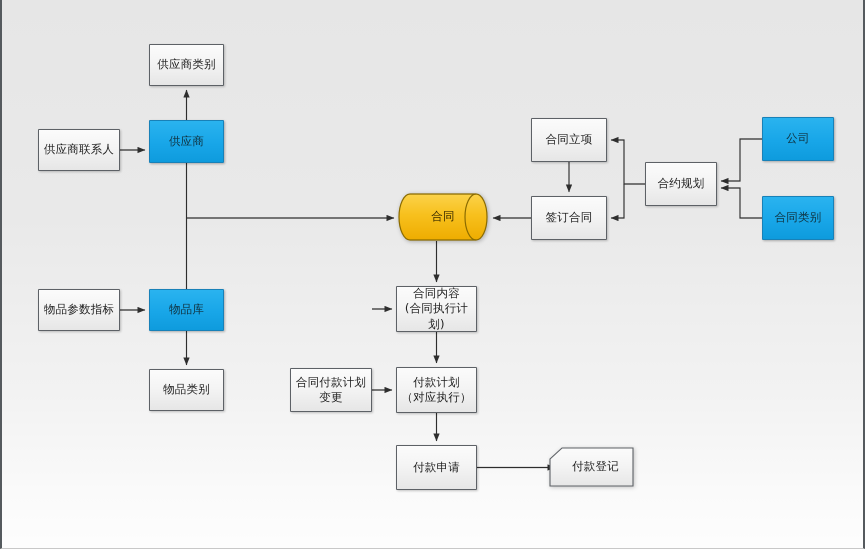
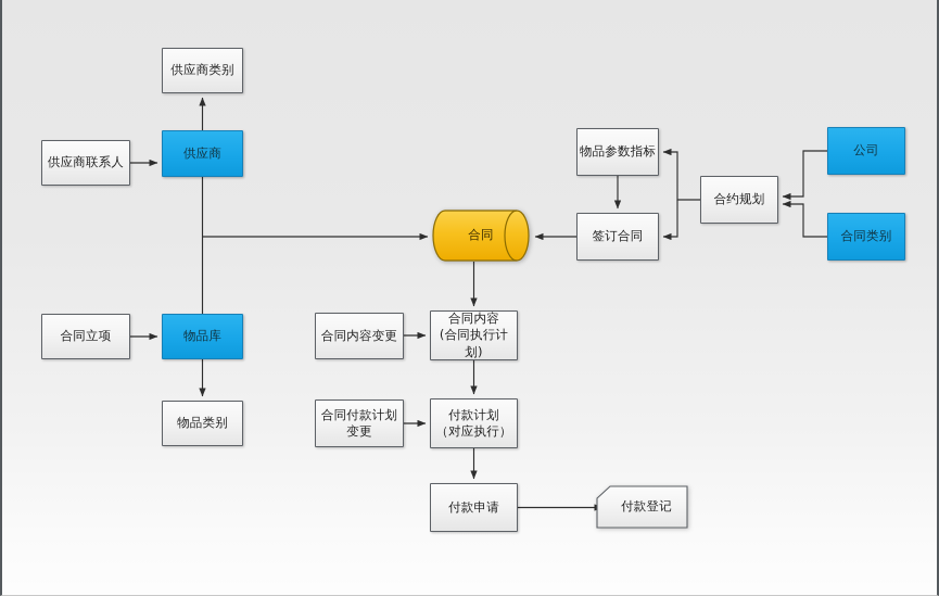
  供应商类别
  供应商联系人
  供应商
- 物品参数指标
+ 合同立项
  物品库
  物品类别
  合同
- 合同立项
+ 物品参数指标
  签订合同
  合约规划
  公司
  合同类别
+ 合同内容变更
  合同内容
  (合同执行计划)
  合同付款计划
  变更
  付款计划
  （对应执行）
  付款申请
  付款登记
